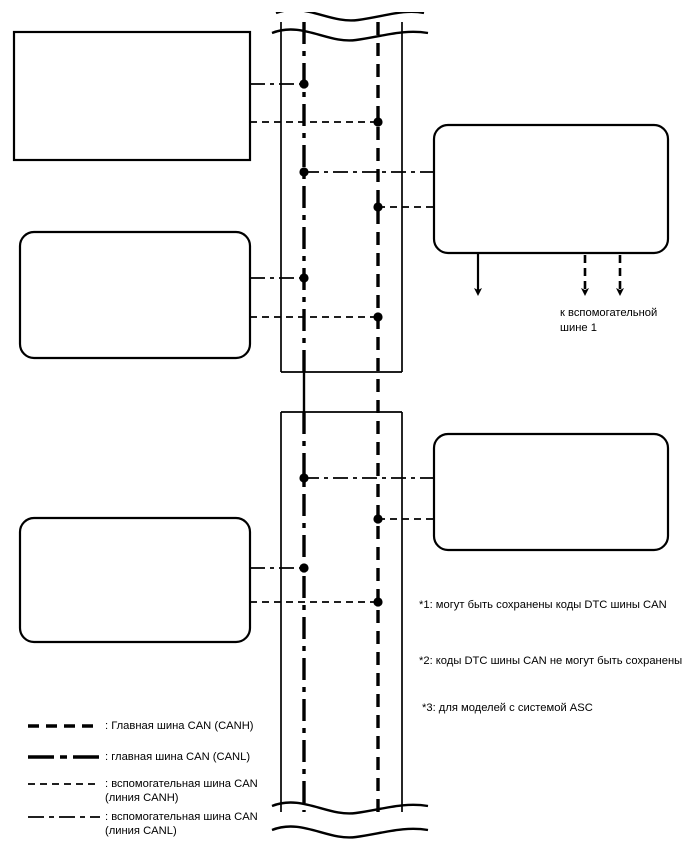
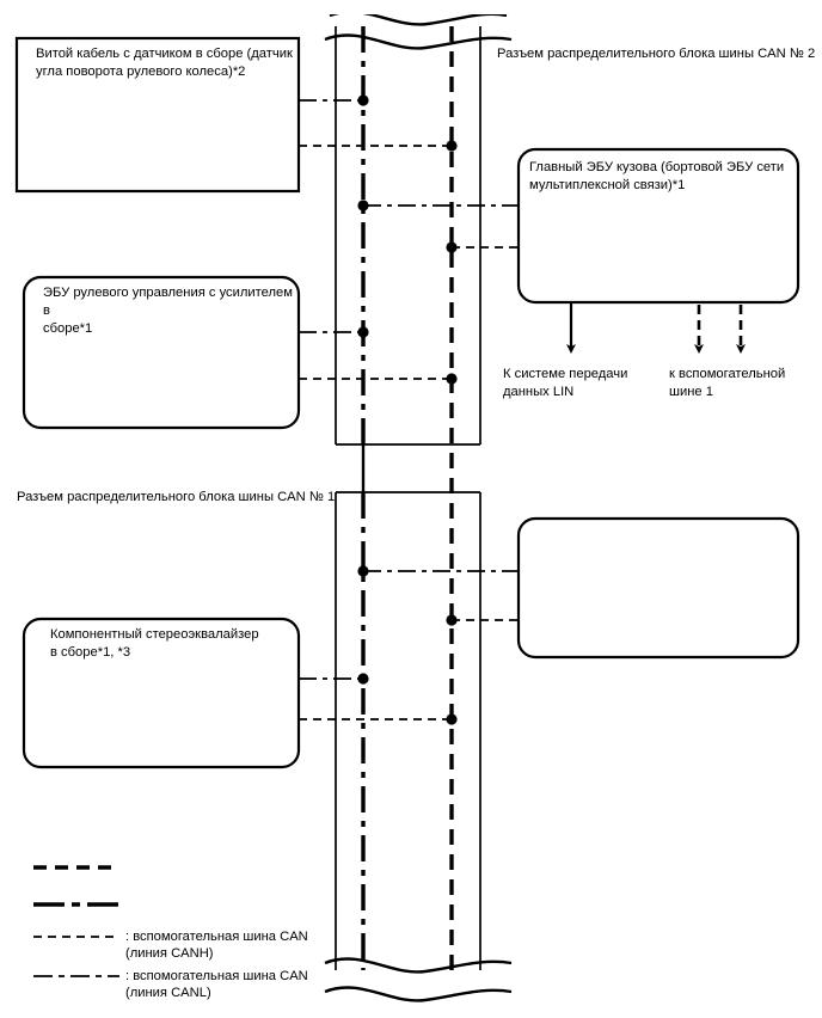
+ Витой кабель с датчиком в сборе (датчик
+ угла поворота рулевого колеса)*2
+ ЭБУ рулевого управления с усилителем в
+ сборе*1
+ Главный ЭБУ кузова (бортовой ЭБУ сети
+ мультиплексной связи)*1
+ Компонентный стереоэквалайзер
+ в сборе*1, *3
+ Разъем распределительного блока шины CAN № 2
+ Разъем распределительного блока шины CAN № 1
+ К системе передачи
+ данных LIN
  к вспомогательной
  шине 1
- *1: могут быть сохранены коды DTC шины CAN
- *2: коды DTC шины CAN не могут быть сохранены
- *3: для моделей с системой ASC
- : Главная шина CAN (CANH)
- : главная шина CAN (CANL)
  : вспомогательная шина CAN
  (линия CANH)
  : вспомогательная шина CAN
  (линия CANL)
